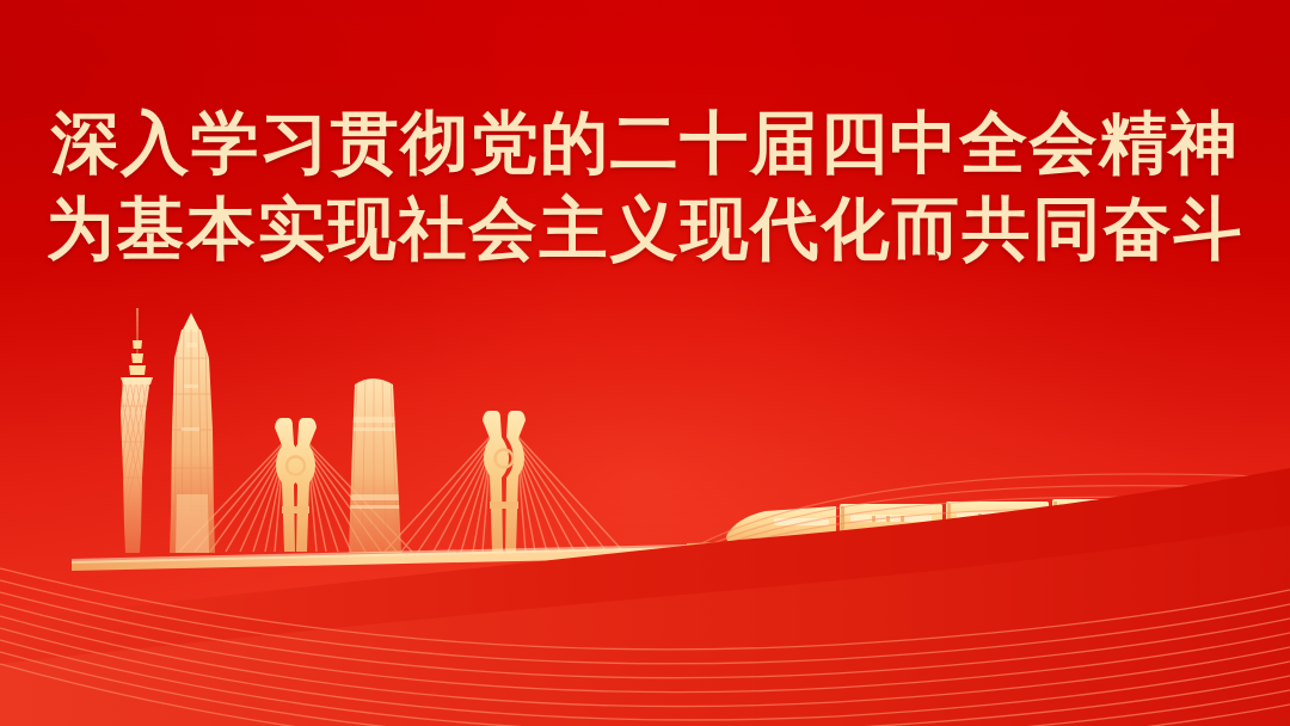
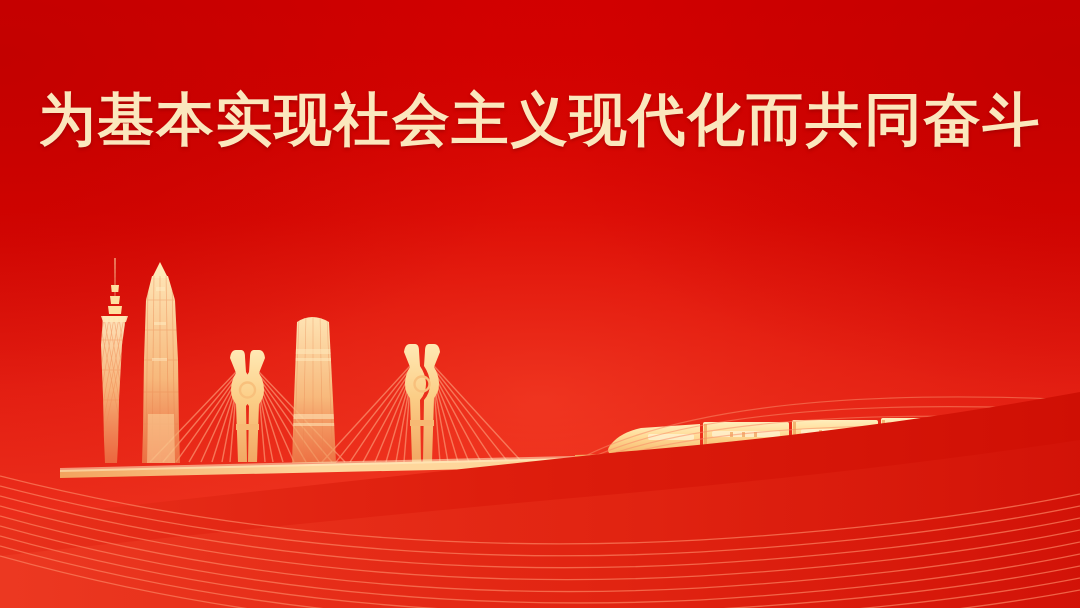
- 深入学习贯彻党的二十届四中全会精神
  为基本实现社会主义现代化而共同奋斗
